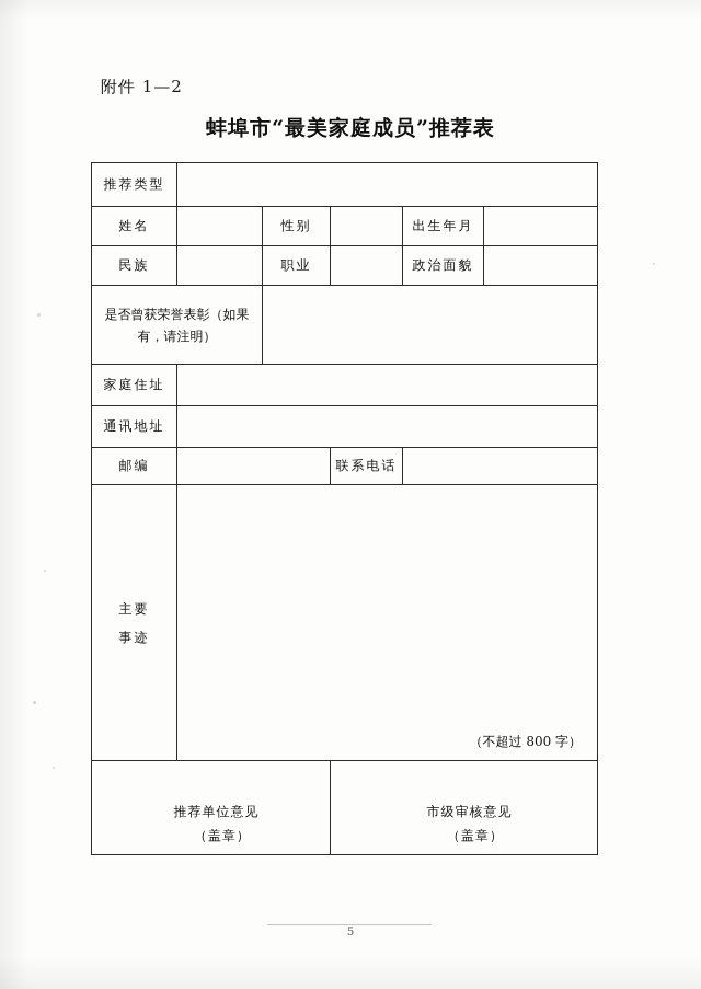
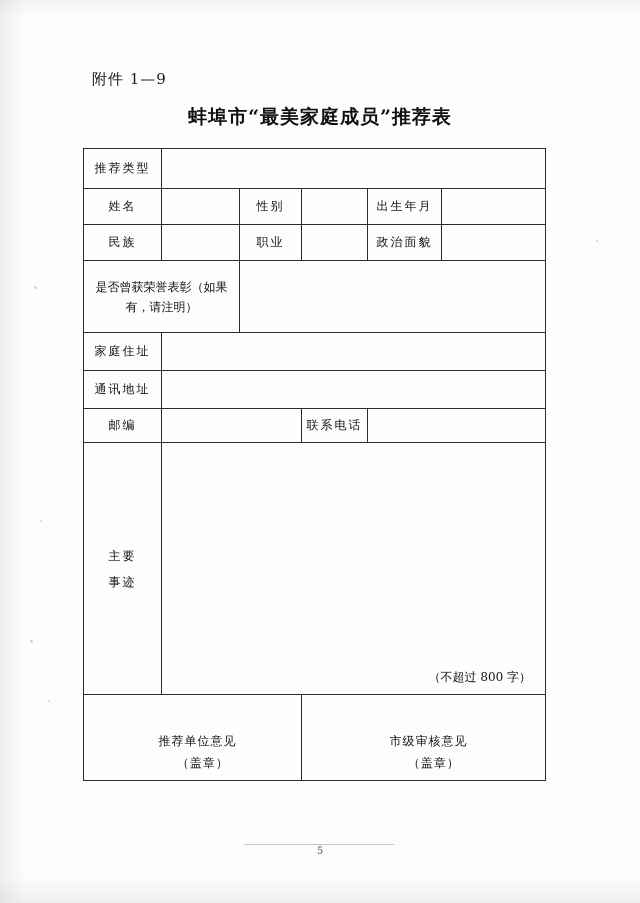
- 附件 1—2
+ 附件 1—9
  蚌埠市“最美家庭成员”推荐表
  推荐类型
  姓名		性别		出生年月
  民族		职业		政治面貌
  是否曾获荣誉表彰（如果有，请注明）
  家庭住址
  通讯地址
  邮编		联系电话
  主要 事迹	（不超过 800 字）
  推荐单位意见 （盖章）	市级审核意见 （盖章）
  5
